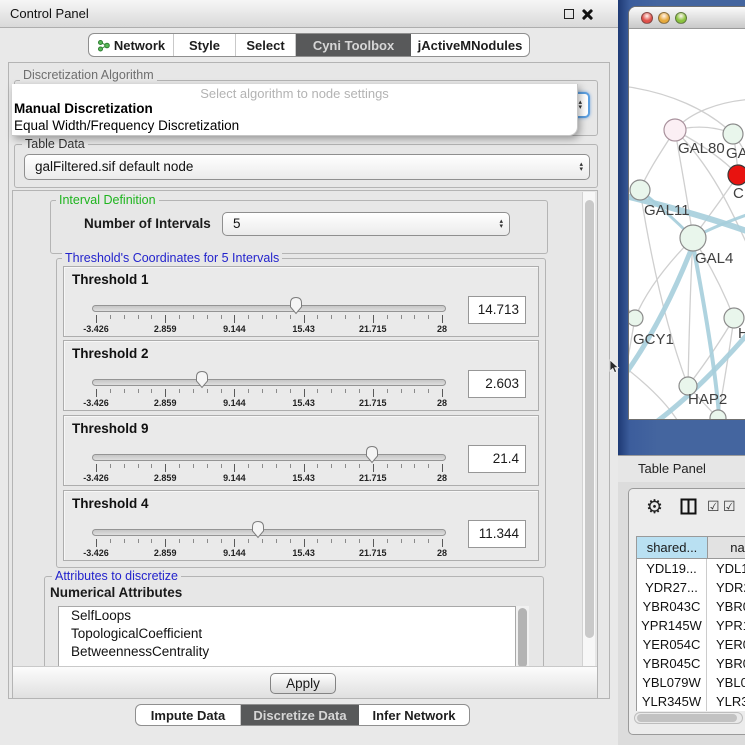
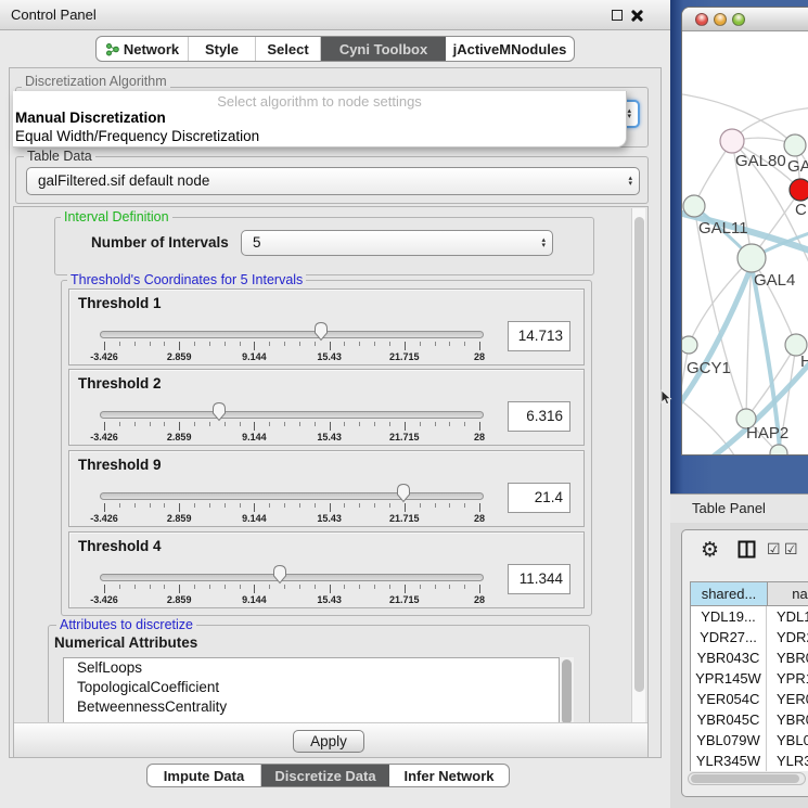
  Control Panel
  Network
  Style
  Select
  Cyni Toolbox
  jActiveMNodules
  Discretization Algorithm
  ▴
  ▾
  Table Data
  galFiltered.sif default node
  ▴
  ▾
  Interval Definition
  Number of Intervals
  5
  ▴
  ▾
  Threshold's Coordinates for 5 Intervals
  Threshold 1
  -3.426
  2.859
  9.144
  15.43
  21.715
  28
  14.713
  Threshold 2
  -3.426
  2.859
  9.144
  15.43
  21.715
  28
- 2.603
+ 6.316
  Threshold 9
  -3.426
  2.859
  9.144
  15.43
  21.715
  28
  21.4
  Threshold 4
  -3.426
  2.859
  9.144
  15.43
  21.715
  28
  11.344
  Attributes to discretize
  Numerical Attributes
  SelfLoops
  TopologicalCoefficient
  BetweennessCentrality
  Apply
  Impute Data
  Discretize Data
  Infer Network
  Select algorithm to node settings
  Manual Discretization
  Equal Width/Frequency Discretization
  GAL80
  GA
  C
  GAL11
  GAL4
  GCY1
  H
  HAP2
  Table Panel
  ⚙
  ☑
  ☑
  shared...
  na
  YDL19...
  YDL
  YDR27...
  YDR
  YBR043C
  YBR
  YPR145W
  YPR
  YER054C
  YER
  YBR045C
  YBR
  YBL079W
  YBL0
  YLR345W
  YLR
